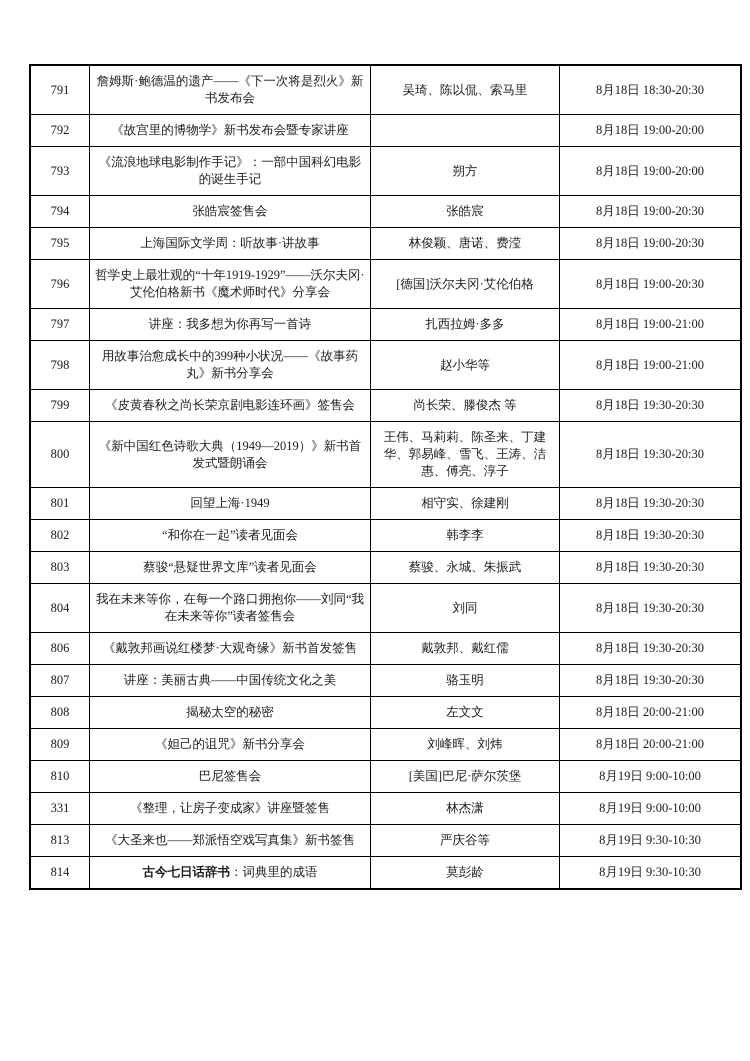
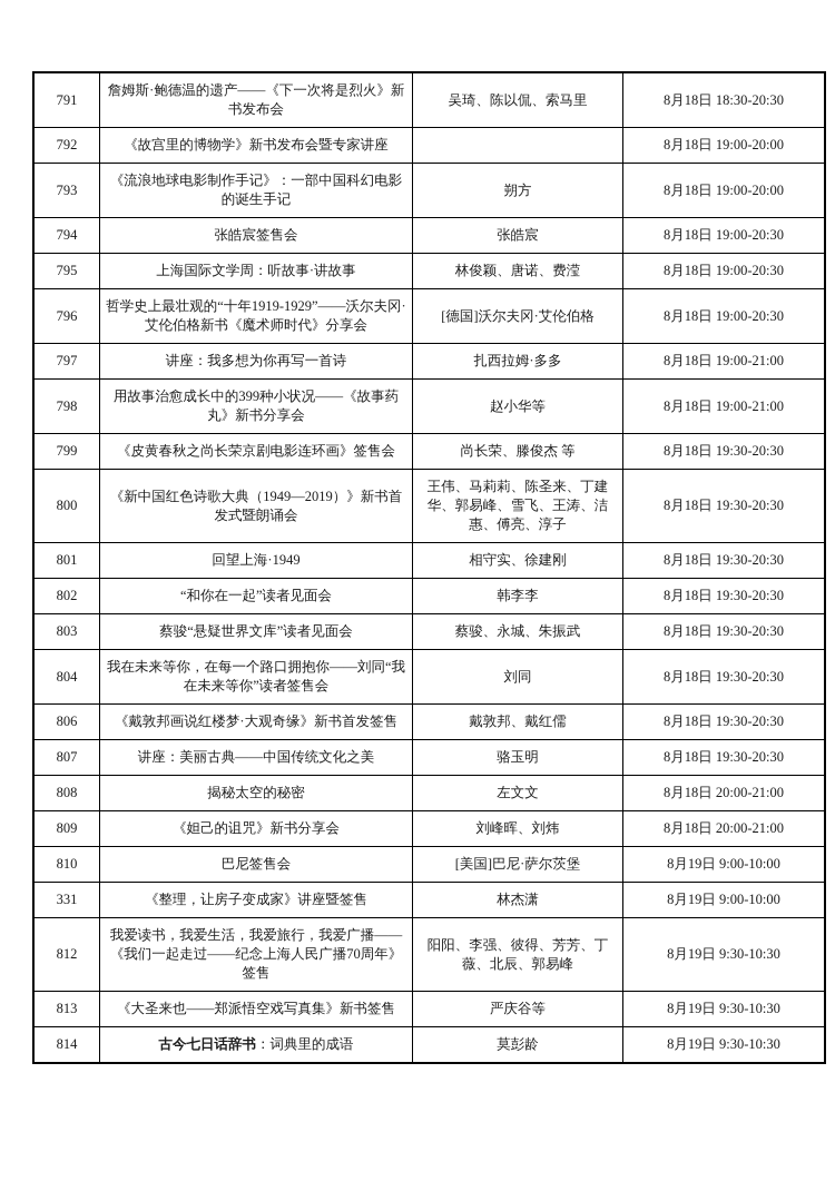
  791	詹姆斯·鲍德温的遗产——《下一次将是烈火》新书发布会	吴琦、陈以侃、索马里	8月18日 18:30-20:30
  792	《故宫里的博物学》新书发布会暨专家讲座		8月18日 19:00-20:00
  793	《流浪地球电影制作手记》：一部中国科幻电影的诞生手记	朔方	8月18日 19:00-20:00
  794	张皓宸签售会	张皓宸	8月18日 19:00-20:30
  795	上海国际文学周：听故事·讲故事	林俊颖、唐诺、费滢	8月18日 19:00-20:30
  796	哲学史上最壮观的“十年1919-1929”——沃尔夫冈·艾伦伯格新书《魔术师时代》分享会	[德国]沃尔夫冈·艾伦伯格	8月18日 19:00-20:30
  797	讲座：我多想为你再写一首诗	扎西拉姆·多多	8月18日 19:00-21:00
  798	用故事治愈成长中的399种小状况——《故事药丸》新书分享会	赵小华等	8月18日 19:00-21:00
  799	《皮黄春秋之尚长荣京剧电影连环画》签售会	尚长荣、滕俊杰 等	8月18日 19:30-20:30
  800	《新中国红色诗歌大典（1949—2019）》新书首发式暨朗诵会	王伟、马莉莉、陈圣来、丁建华、郭易峰、雪飞、王涛、洁惠、傅亮、淳子	8月18日 19:30-20:30
  801	回望上海·1949	相守实、徐建刚	8月18日 19:30-20:30
  802	“和你在一起”读者见面会	韩李李	8月18日 19:30-20:30
  803	蔡骏“悬疑世界文库”读者见面会	蔡骏、永城、朱振武	8月18日 19:30-20:30
  804	我在未来等你，在每一个路口拥抱你——刘同“我在未来等你”读者签售会	刘同	8月18日 19:30-20:30
  806	《戴敦邦画说红楼梦·大观奇缘》新书首发签售	戴敦邦、戴红儒	8月18日 19:30-20:30
  807	讲座：美丽古典——中国传统文化之美	骆玉明	8月18日 19:30-20:30
  808	揭秘太空的秘密	左文文	8月18日 20:00-21:00
  809	《妲己的诅咒》新书分享会	刘峰晖、刘炜	8月18日 20:00-21:00
  810	巴尼签售会	[美国]巴尼·萨尔茨堡	8月19日 9:00-10:00
  331	《整理，让房子变成家》讲座暨签售	林杰潇	8月19日 9:00-10:00
+ 812	我爱读书，我爱生活，我爱旅行，我爱广播——《我们一起走过——纪念上海人民广播70周年》签售	阳阳、李强、彼得、芳芳、丁薇、北辰、郭易峰	8月19日 9:30-10:30
  813	《大圣来也——郑派悟空戏写真集》新书签售	严庆谷等	8月19日 9:30-10:30
  814	古今七日话辞书：词典里的成语	莫彭龄	8月19日 9:30-10:30
